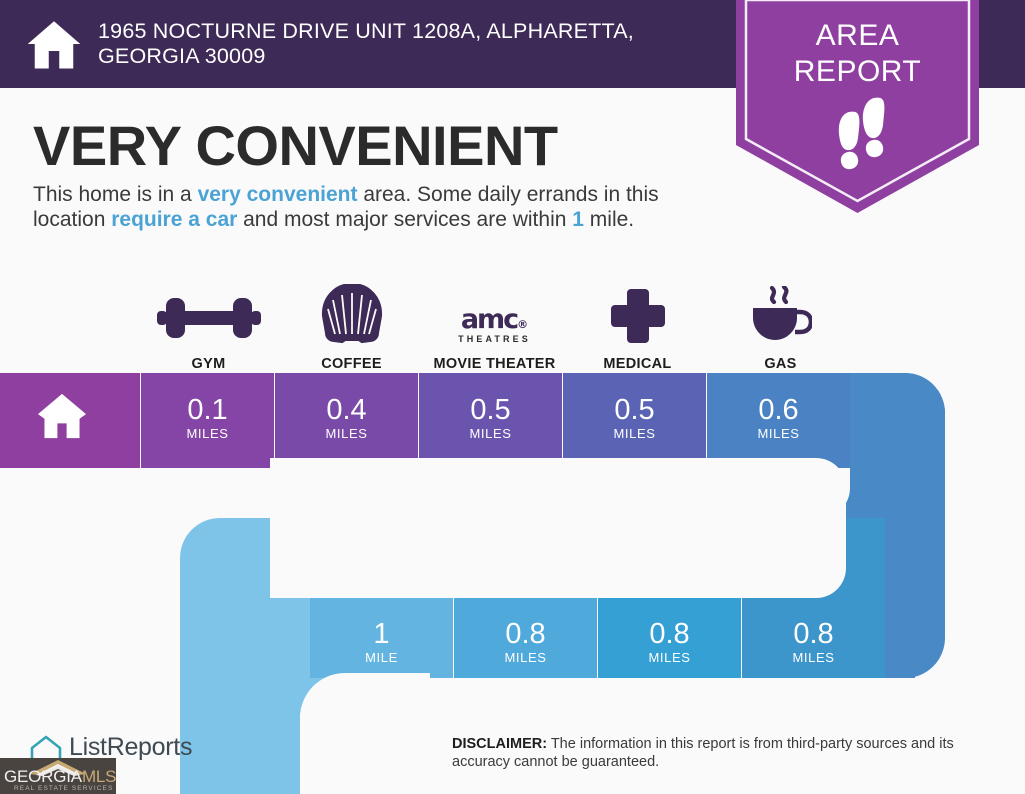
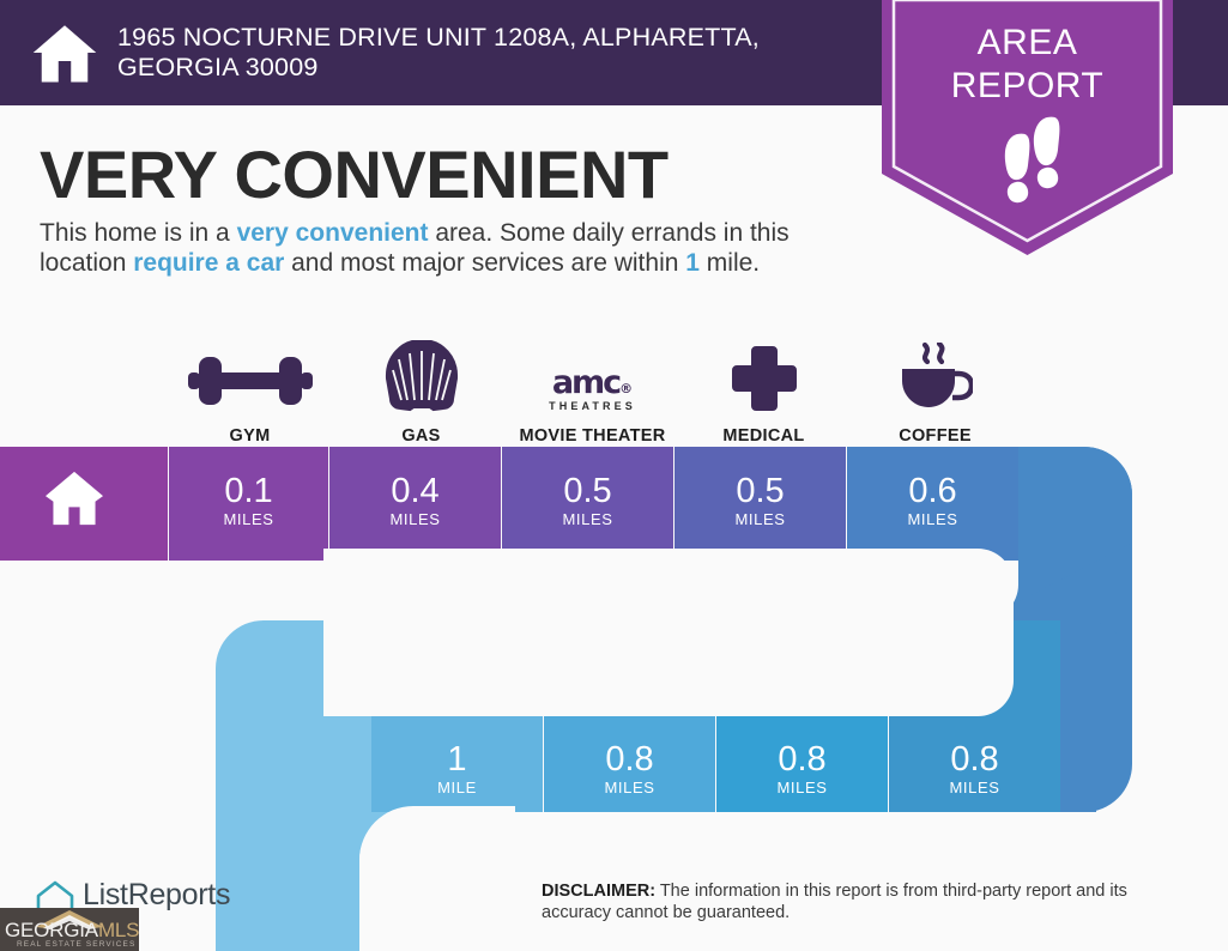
  1965 NOCTURNE DRIVE UNIT 1208A, ALPHARETTA, GEORGIA 30009
  AREA
  REPORT
  VERY CONVENIENT
  This home is in a very convenient area. Some daily errands in this location require a car and most major services are within 1 mile.
  GYM
- COFFEE
+ GAS
  amc®
  THEATRES
  MOVIE THEATER
  MEDICAL
- GAS
+ COFFEE
  0.1
  MILES
  0.4
  MILES
  0.5
  MILES
  0.5
  MILES
  0.6
  MILES
  1
  MILE
  0.8
  MILES
  0.8
  MILES
  0.8
  MILES
  ListReports
  GEORGIAMLS
- DISCLAIMER: The information in this report is from third-party sources and its accuracy cannot be guaranteed.
+ DISCLAIMER: The information in this report is from third-party report and its accuracy cannot be guaranteed.
